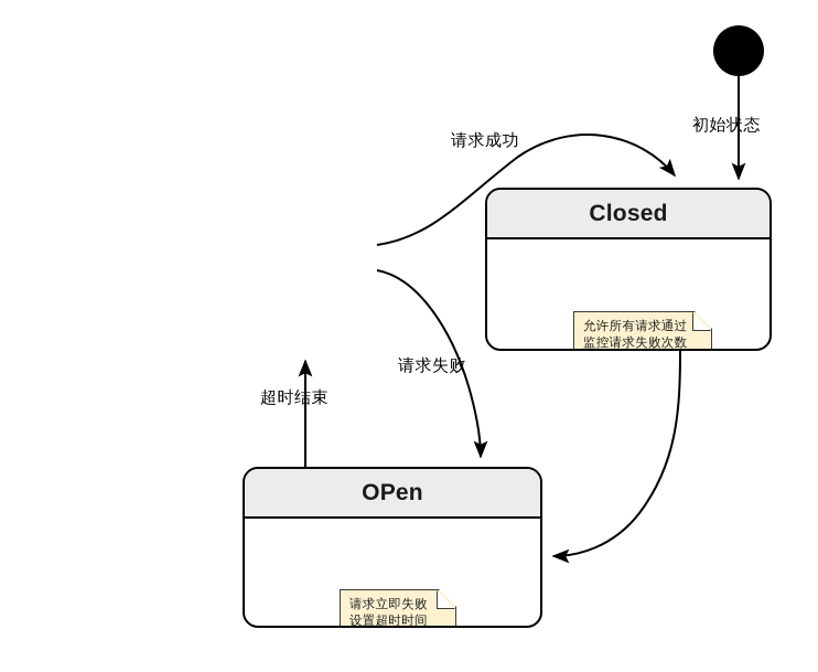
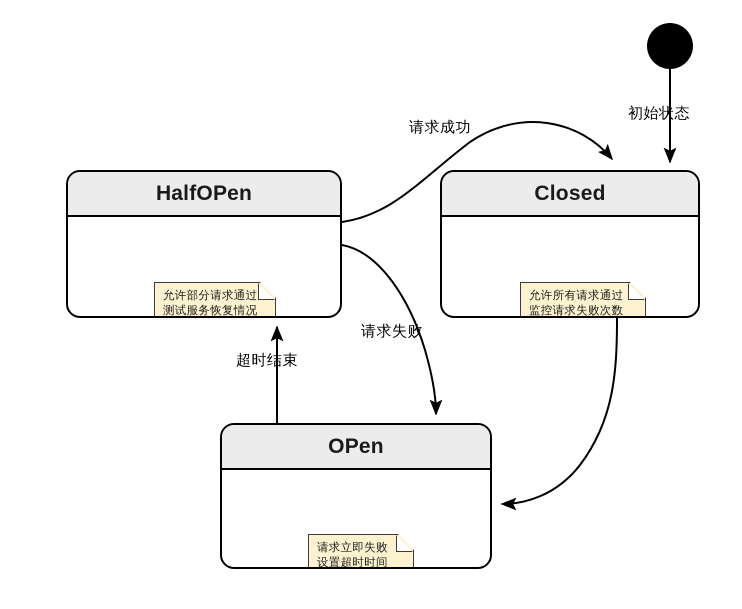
+ HalfOPen
+ 允许部分请求通过
+ 测试服务恢复情况
  Closed
  允许所有请求通过
  监控请求失败次数
  OPen
  请求立即失败
  设置超时时间
  初始状态
  请求成功
  请求失败
  超时结束
